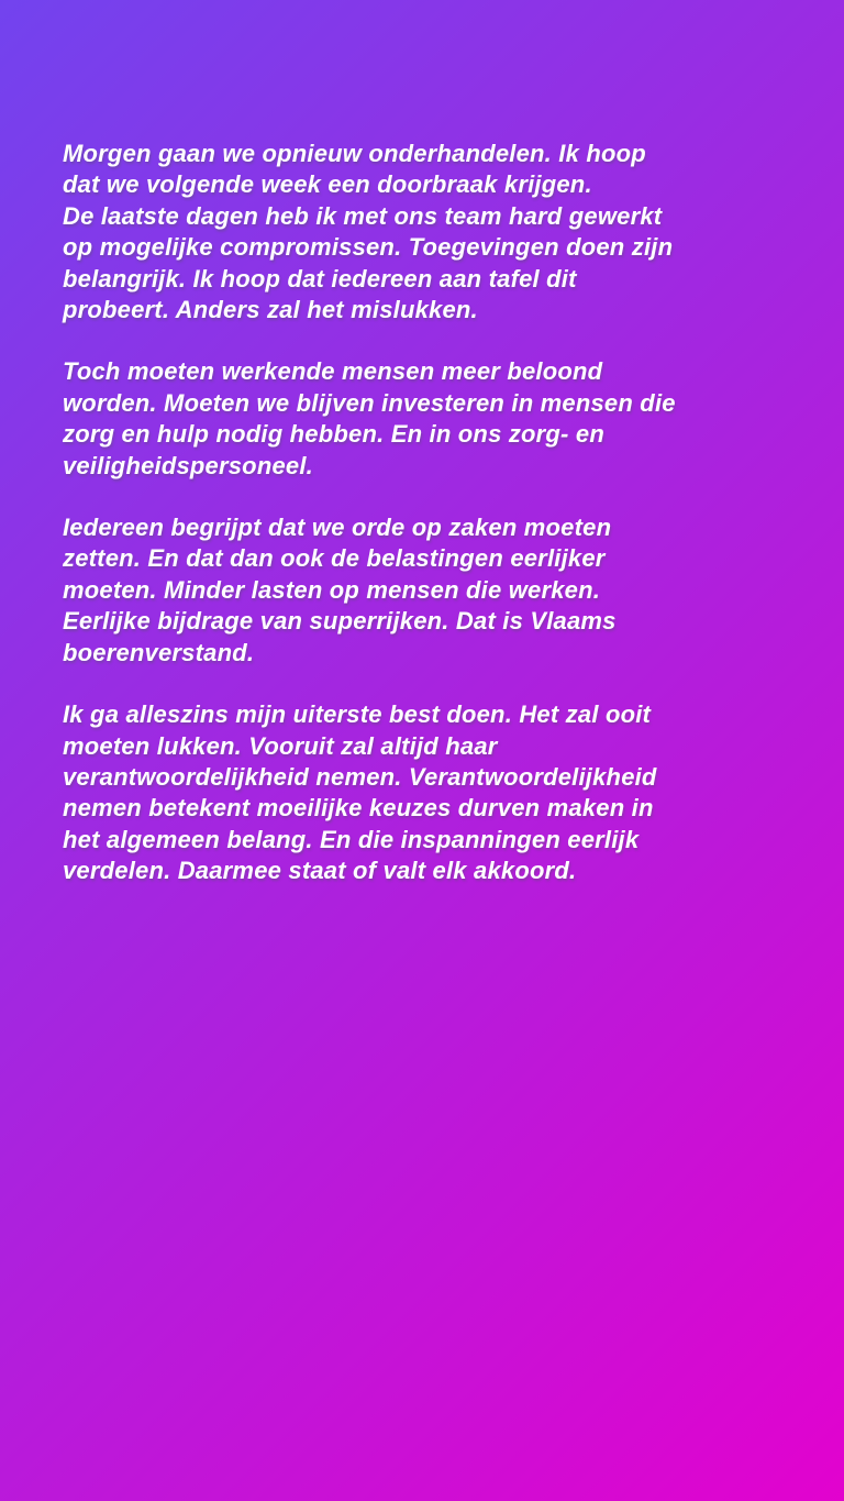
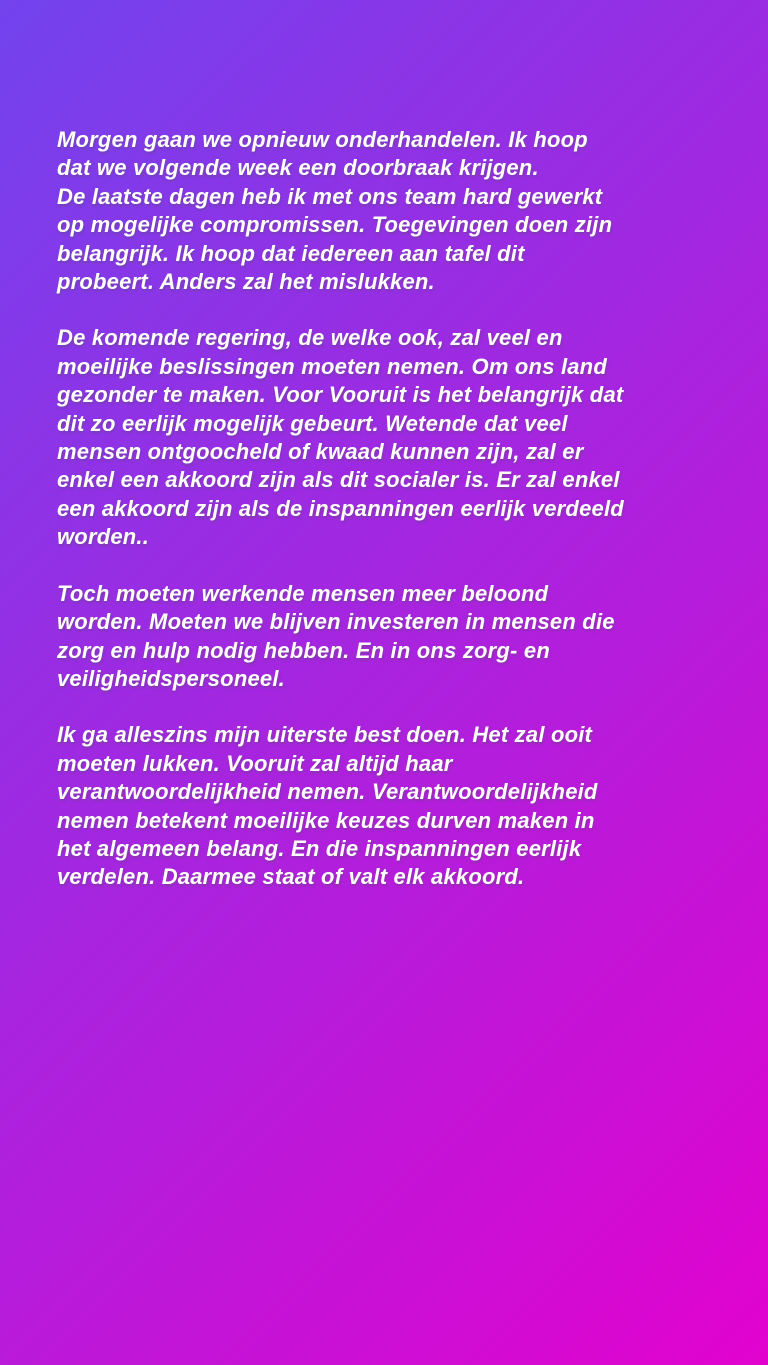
  Morgen gaan we opnieuw onderhandelen. Ik hoop
  dat we volgende week een doorbraak krijgen.
  De laatste dagen heb ik met ons team hard gewerkt
  op mogelijke compromissen. Toegevingen doen zijn
  belangrijk. Ik hoop dat iedereen aan tafel dit
  probeert. Anders zal het mislukken.
+ De komende regering, de welke ook, zal veel en
+ moeilijke beslissingen moeten nemen. Om ons land
+ gezonder te maken. Voor Vooruit is het belangrijk dat
+ dit zo eerlijk mogelijk gebeurt. Wetende dat veel
+ mensen ontgoocheld of kwaad kunnen zijn, zal er
+ enkel een akkoord zijn als dit socialer is. Er zal enkel
+ een akkoord zijn als de inspanningen eerlijk verdeeld
+ worden..
  Toch moeten werkende mensen meer beloond
  worden. Moeten we blijven investeren in mensen die
  zorg en hulp nodig hebben. En in ons zorg- en
  veiligheidspersoneel.
- Iedereen begrijpt dat we orde op zaken moeten
- zetten. En dat dan ook de belastingen eerlijker
- moeten. Minder lasten op mensen die werken.
- Eerlijke bijdrage van superrijken. Dat is Vlaams
- boerenverstand.
  Ik ga alleszins mijn uiterste best doen. Het zal ooit
  moeten lukken. Vooruit zal altijd haar
  verantwoordelijkheid nemen. Verantwoordelijkheid
  nemen betekent moeilijke keuzes durven maken in
  het algemeen belang. En die inspanningen eerlijk
  verdelen. Daarmee staat of valt elk akkoord.
